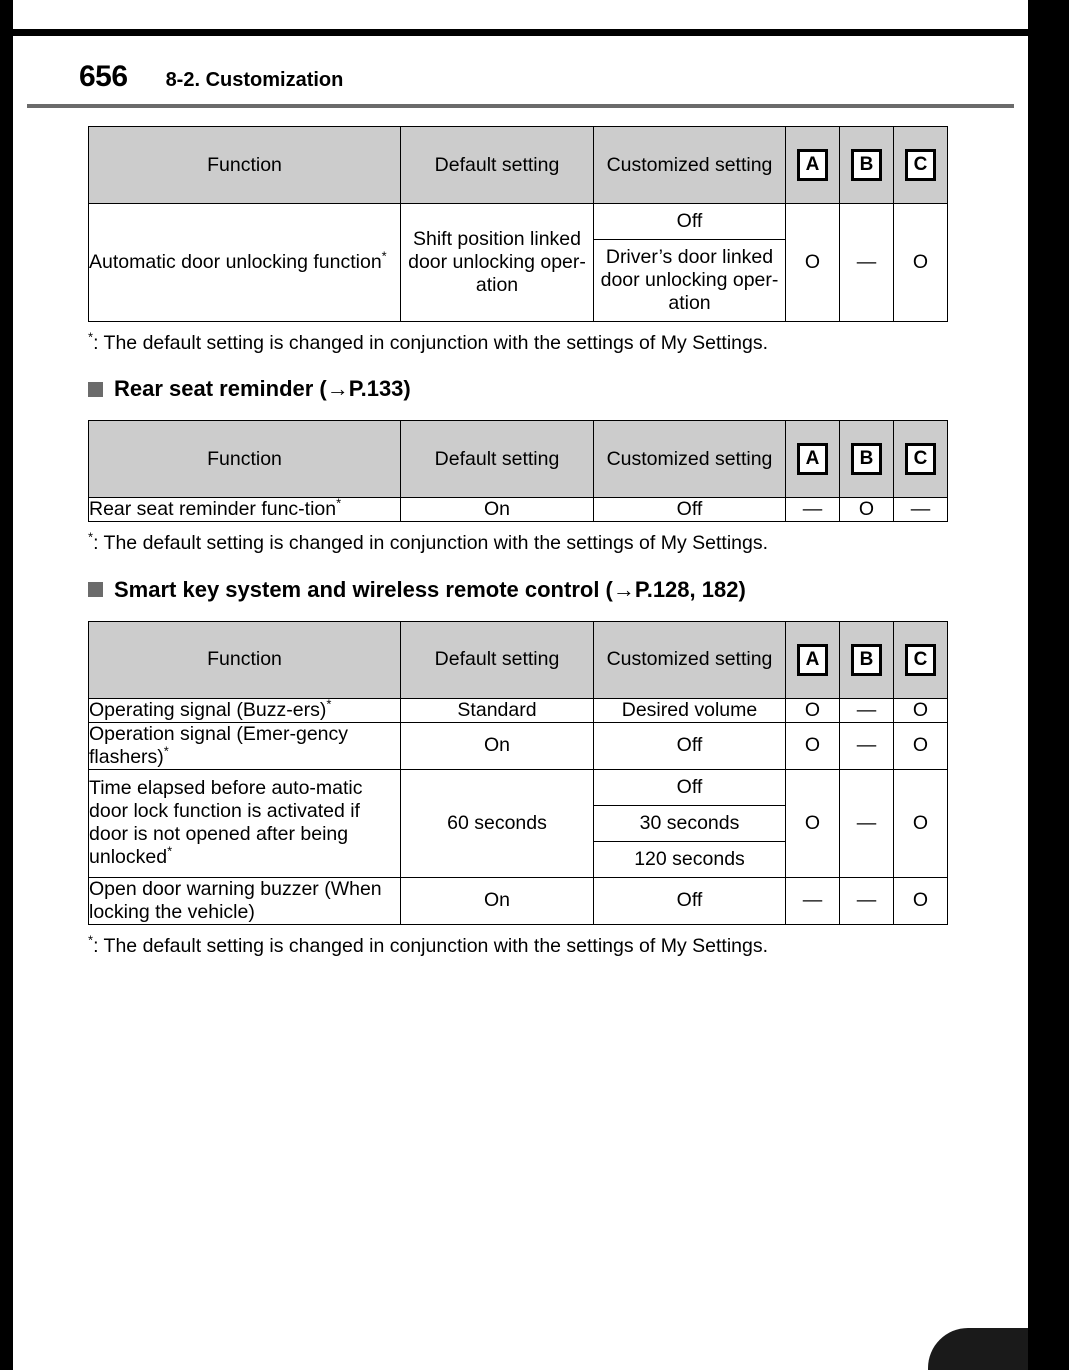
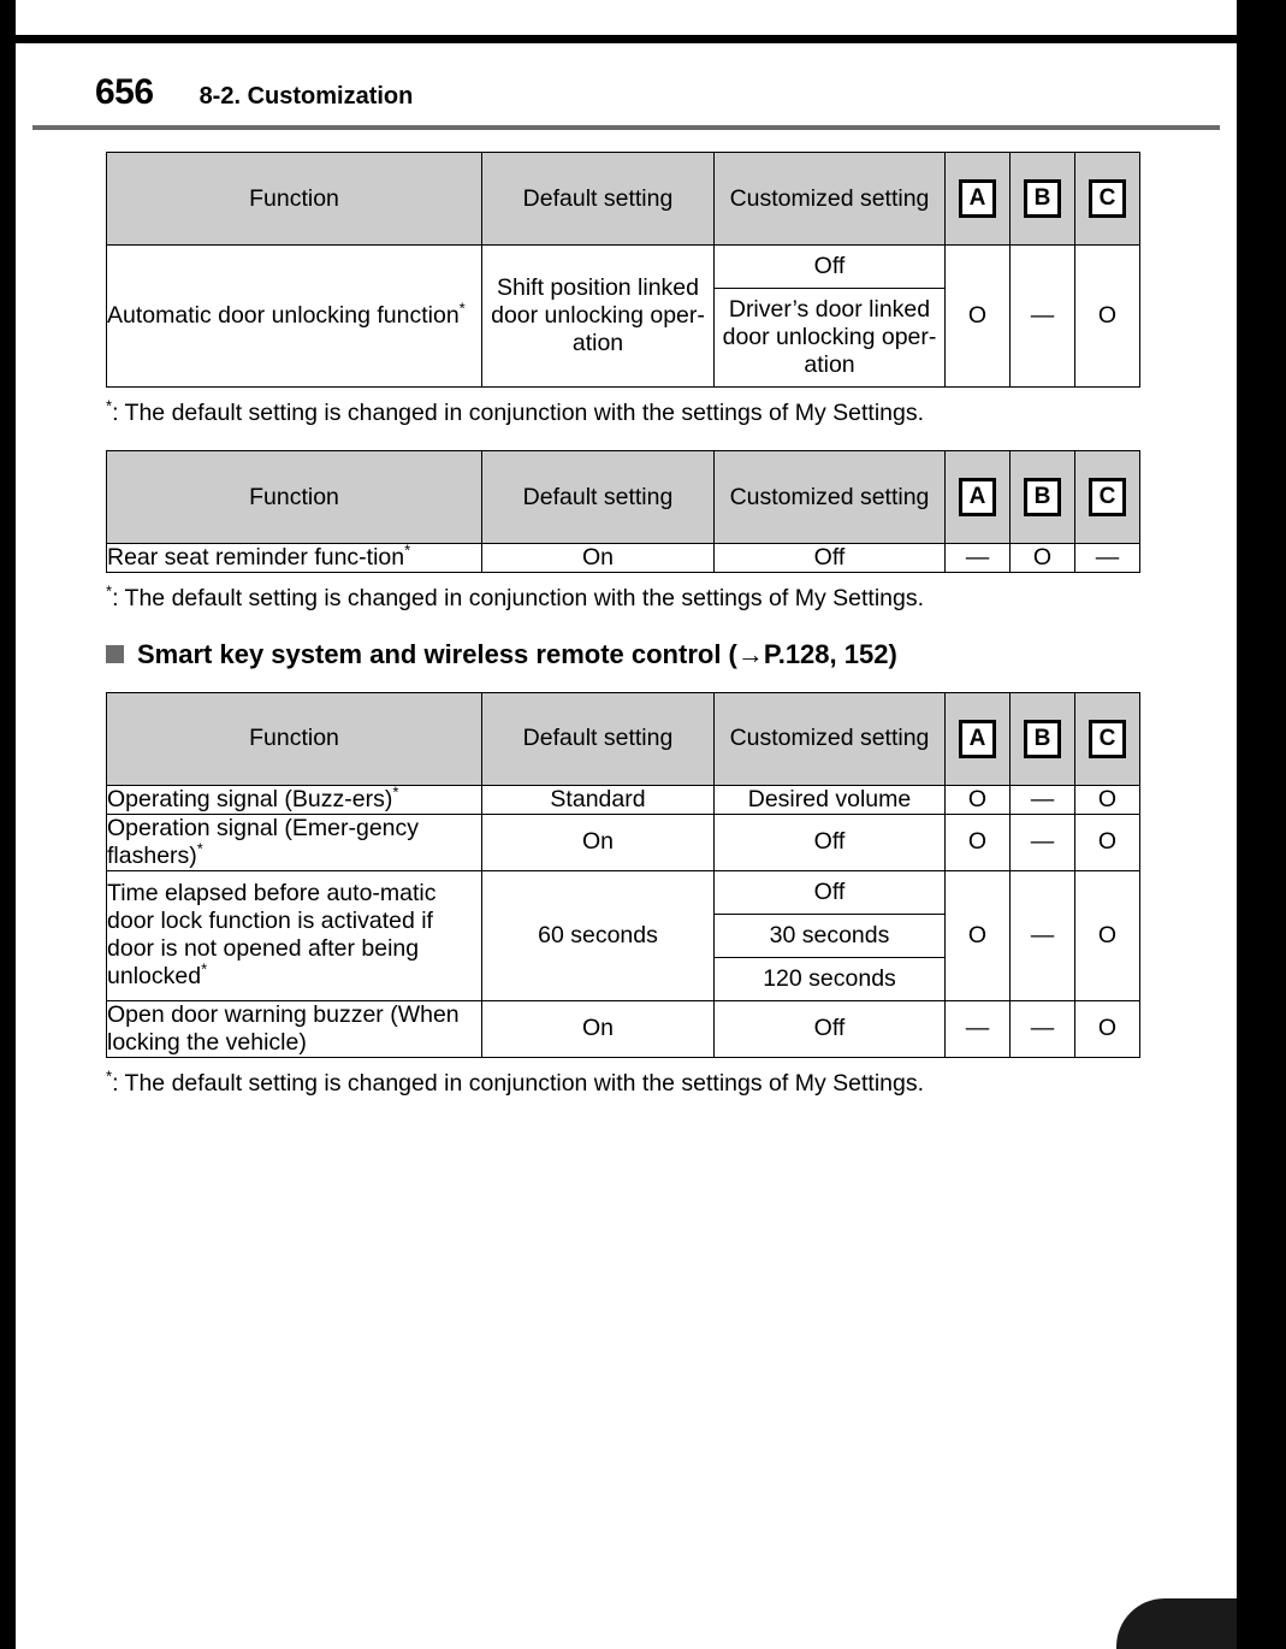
  656
  8-2. Customization
  Function	Default setting	Customized setting	A	B	C
  Automatic door unlocking function*	Shift position linked door unlocking oper-ation
  Off
  Driver’s door linked door unlocking oper-ation
  			O	—	O
  *: The default setting is changed in conjunction with the settings of My Settings.
- Rear seat reminder (→P.133)
  Function	Default setting	Customized setting	A	B	C
  Rear seat reminder func-tion*	On	Off	—	O	—
  *: The default setting is changed in conjunction with the settings of My Settings.
- Smart key system and wireless remote control (→P.128, 182)
+ Smart key system and wireless remote control (→P.128, 152)
  Function	Default setting	Customized setting	A	B	C
  Operating signal (Buzz-ers)*	Standard	Desired volume	O	—	O
  Operation signal (Emer-gency flashers)*	On	Off	O	—	O
  Time elapsed before auto-matic door lock function is activated if door is not opened after being unlocked*	60 seconds
  Off
  30 seconds
  120 seconds
  			O	—	O
  Open door warning buzzer (When locking the vehicle)	On	Off	—	—	O
  *: The default setting is changed in conjunction with the settings of My Settings.
